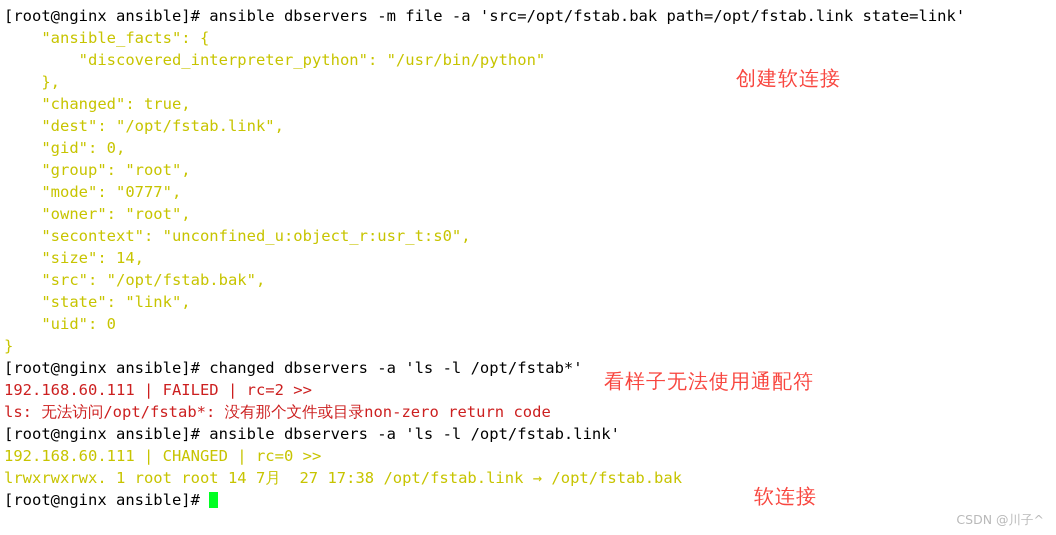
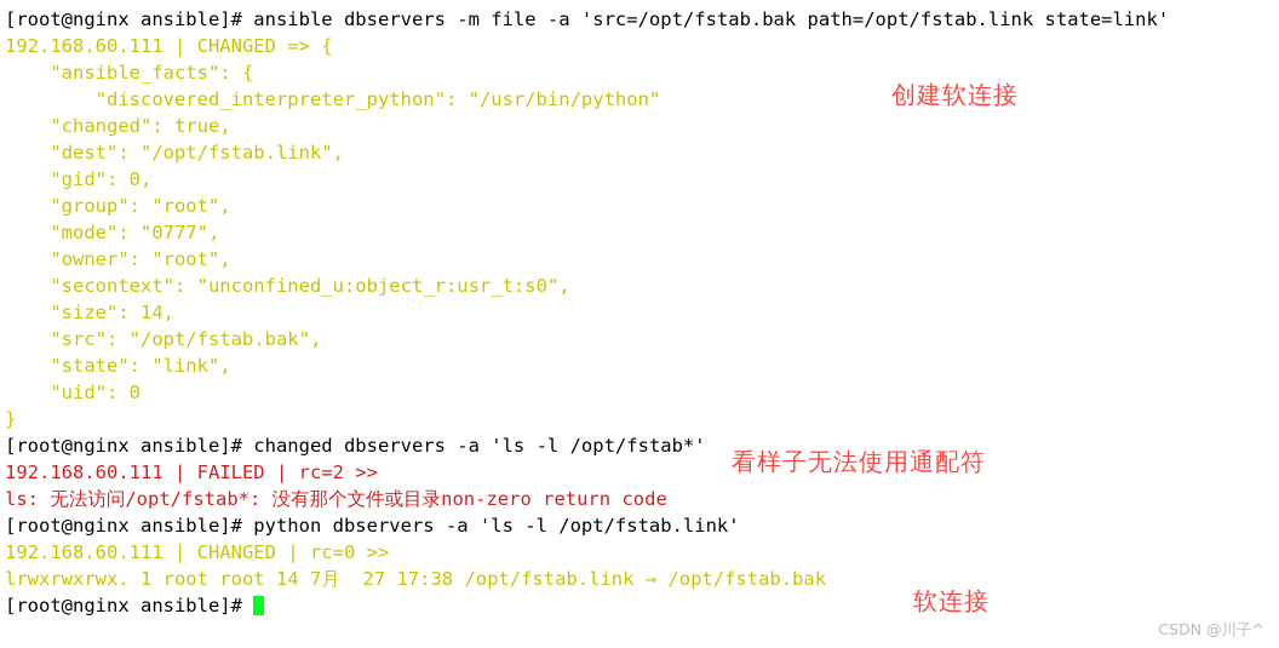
  [root@nginx ansible]# ansible dbservers -m file -a 'src=/opt/fstab.bak path=/opt/fstab.link state=link'
+ 192.168.60.111 | CHANGED => {
  "ansible_facts": {
  "discovered_interpreter_python": "/usr/bin/python"
- },
  "changed": true,
  "dest": "/opt/fstab.link",
  "gid": 0,
  "group": "root",
  "mode": "0777",
  "owner": "root",
  "secontext": "unconfined_u:object_r:usr_t:s0",
  "size": 14,
  "src": "/opt/fstab.bak",
  "state": "link",
  "uid": 0
  }
  [root@nginx ansible]# changed dbservers -a 'ls -l /opt/fstab*'
  192.168.60.111 | FAILED | rc=2 >>
  ls: 无法访问/opt/fstab*: 没有那个文件或目录non-zero return code
- [root@nginx ansible]# ansible dbservers -a 'ls -l /opt/fstab.link'
+ [root@nginx ansible]# python dbservers -a 'ls -l /opt/fstab.link'
  192.168.60.111 | CHANGED | rc=0 >>
  lrwxrwxrwx. 1 root root 14 7月 27 17:38 /opt/fstab.link → /opt/fstab.bak
  [root@nginx ansible]#
  创建软连接
  看样子无法使用通配符
  软连接
  CSDN @川子^
